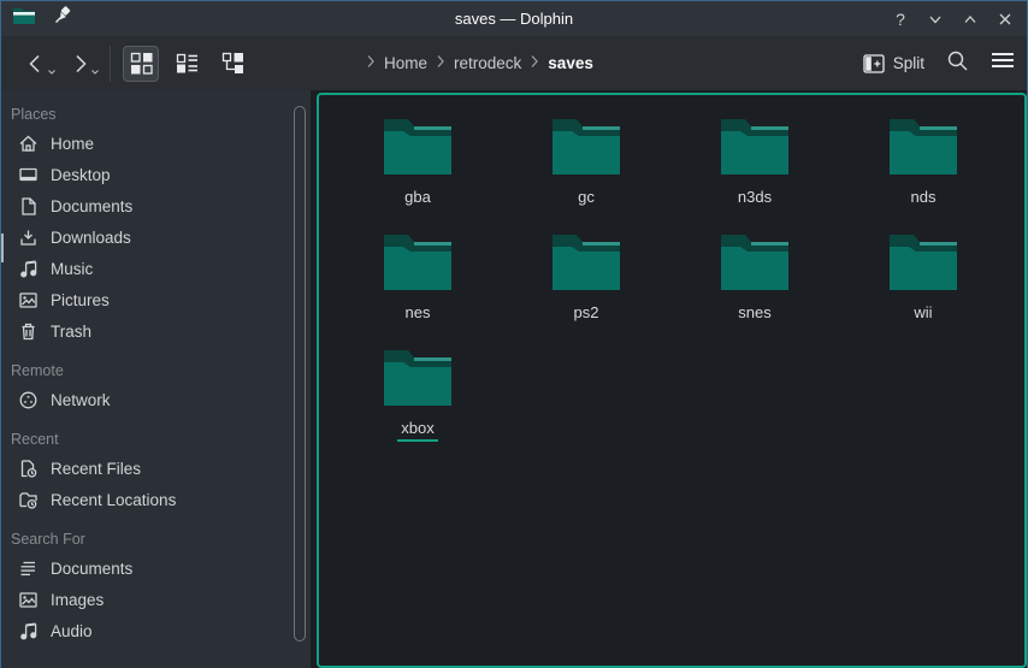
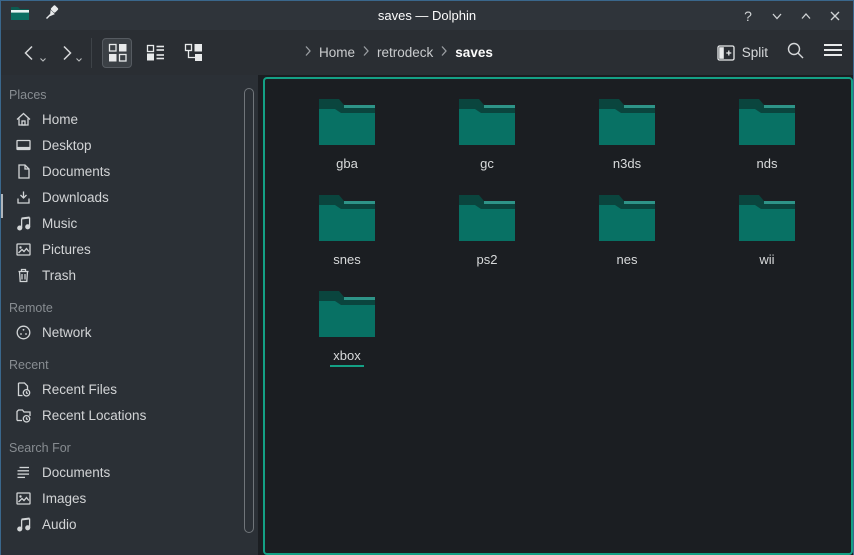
  saves — Dolphin
  ?
  Home
  retrodeck
  saves
  Split
  Places
  Home
  Desktop
  Documents
  Downloads
  Music
  Pictures
  Trash
  Remote
  Network
  Recent
  Recent Files
  Recent Locations
  Search For
  Documents
  Images
  Audio
  gba
  gc
  n3ds
  nds
- nes
+ snes
  ps2
- snes
+ nes
  wii
  xbox
